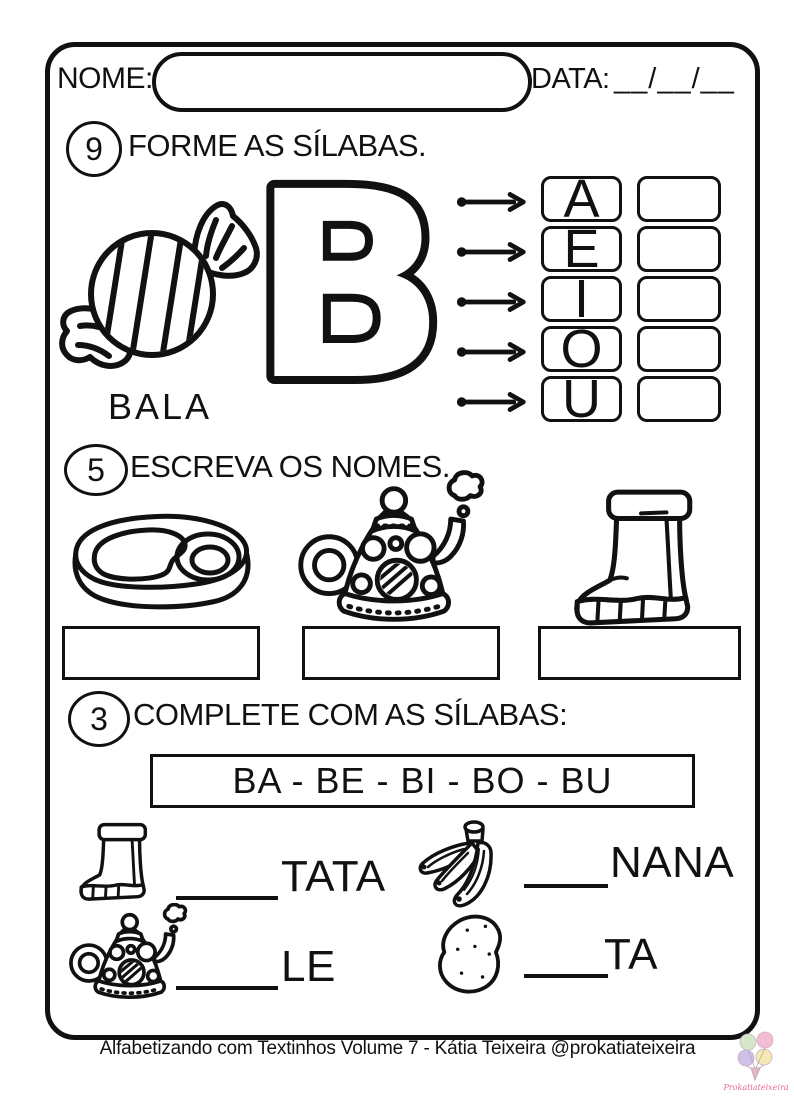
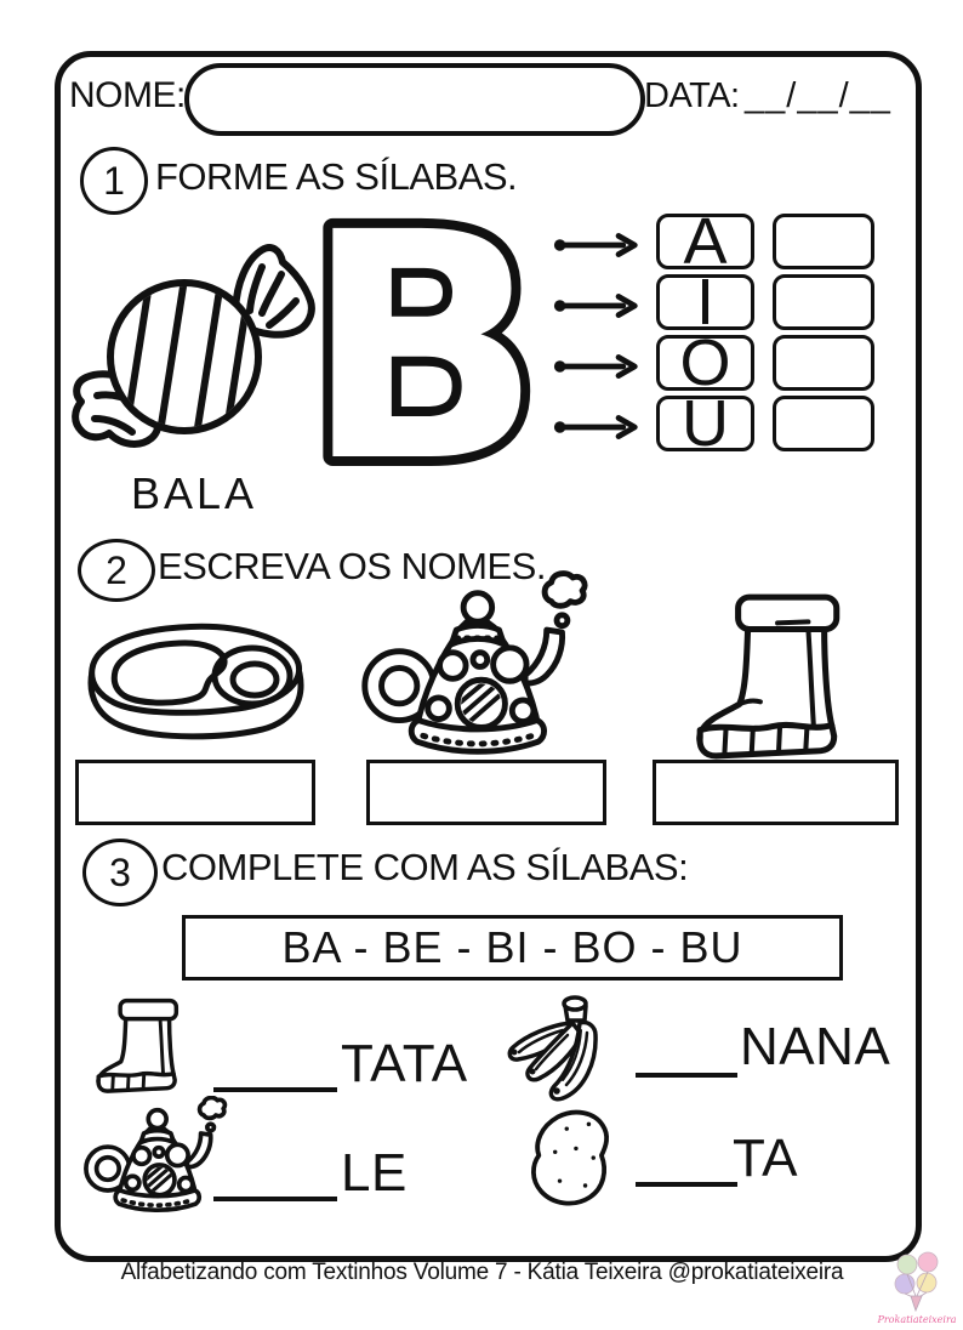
  NOME:
  DATA:
  __/__/__
- 9
+ 1
  FORME AS SÍLABAS.
  BALA
  B
  A
- E
  I
  O
  U
- 5
+ 2
  ESCREVA OS NOMES.
  3
  COMPLETE COM AS SÍLABAS:
  BA - BE - BI - BO - BU
  TATA
  NANA
  LE
  TA
  Alfabetizando com Textinhos Volume 7 - Kátia Teixeira @prokatiateixeira
  Prokatiateixeira
